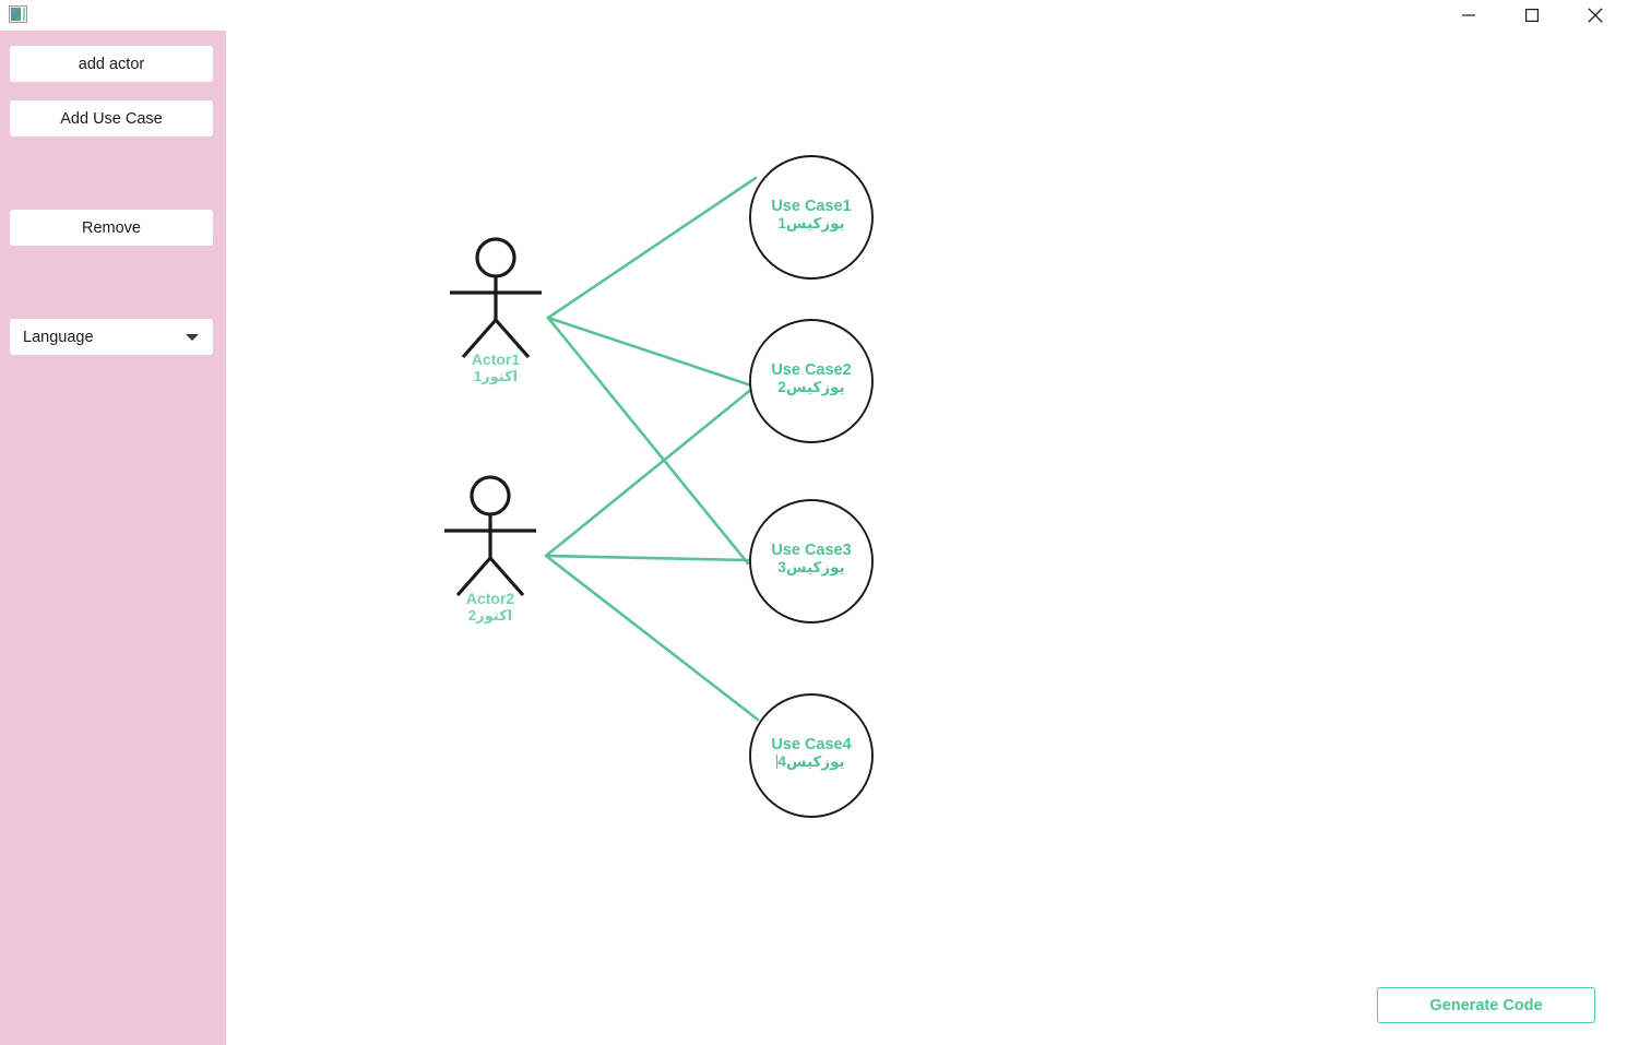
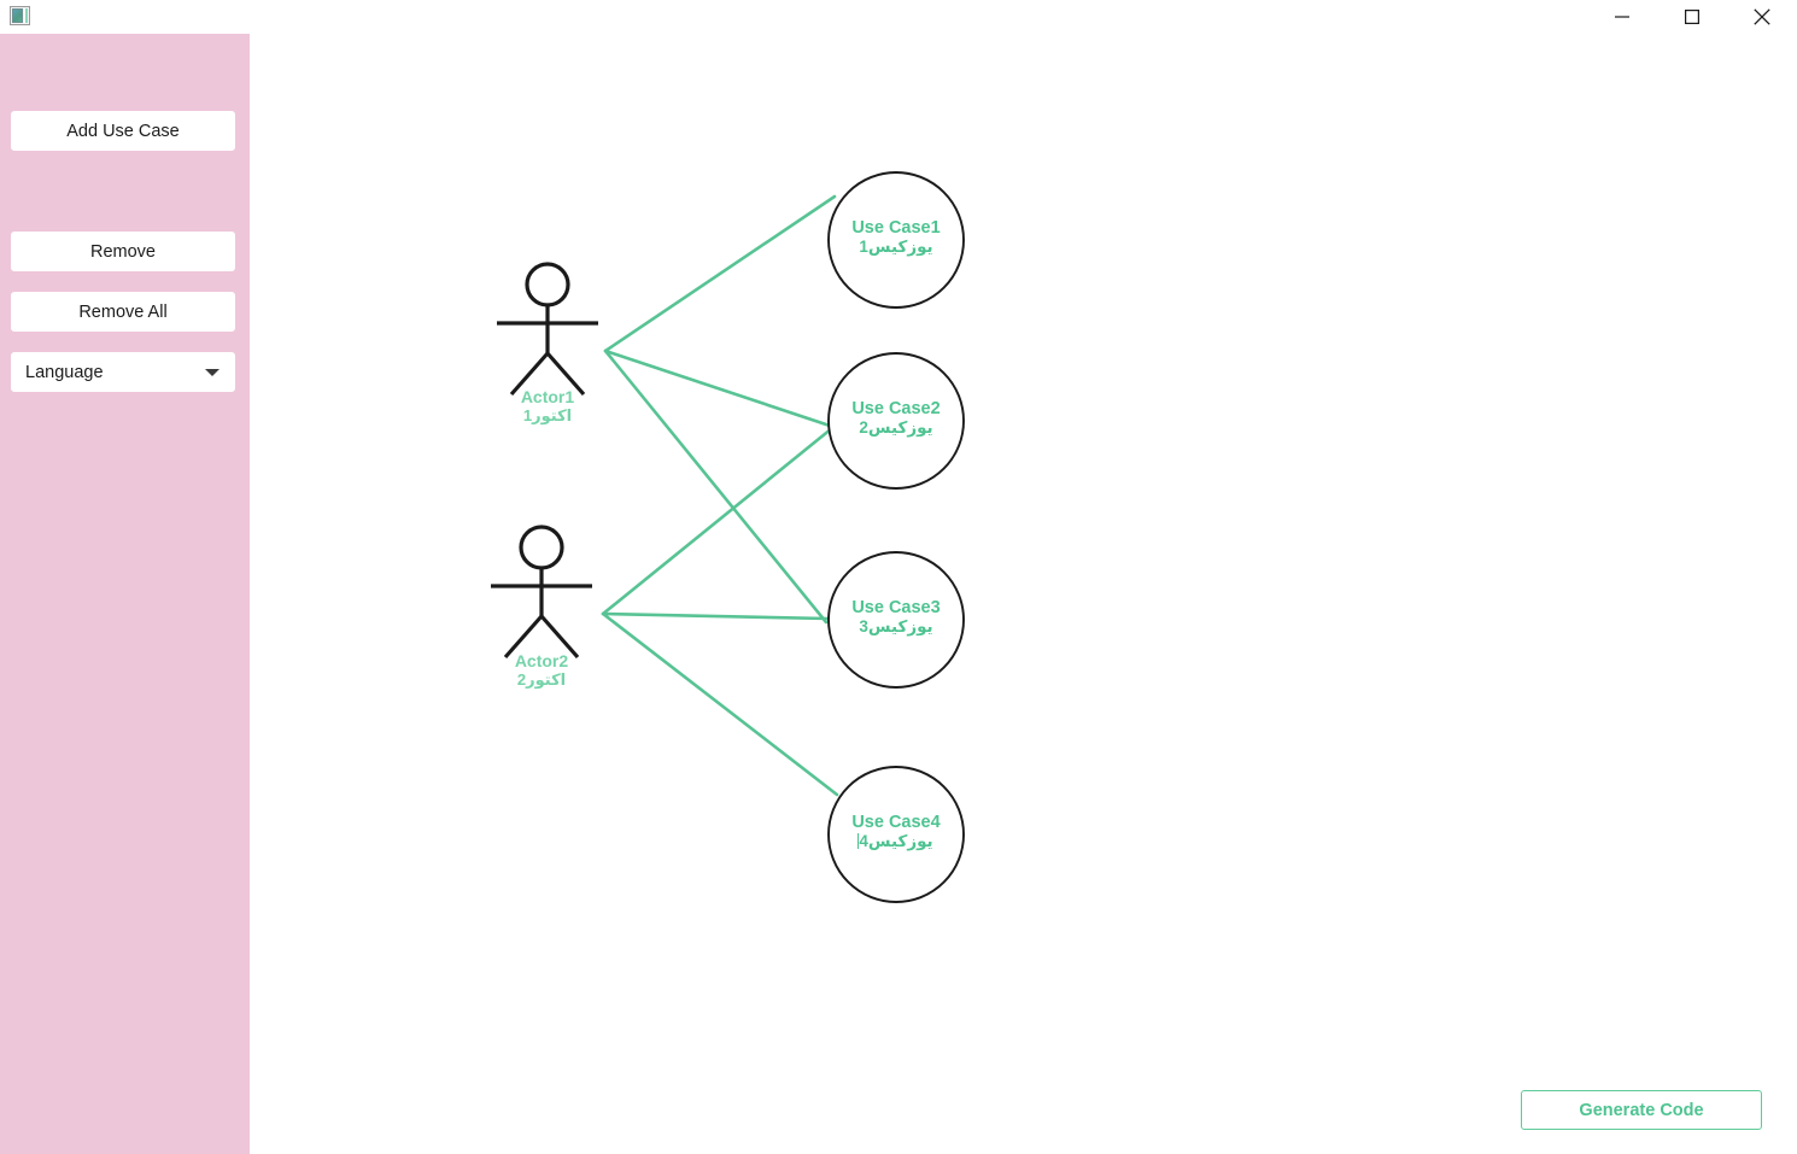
- add actor
  Add Use Case
  Remove
+ Remove All
  Language
  Actor1
  اکتور1
  Actor2
  اکتور2
  Use Case1
  یوزکیس1
  Use Case2
  یوزکیس2
  Use Case3
  یوزکیس3
  Use Case4
  یوزکیس4
  Generate Code
